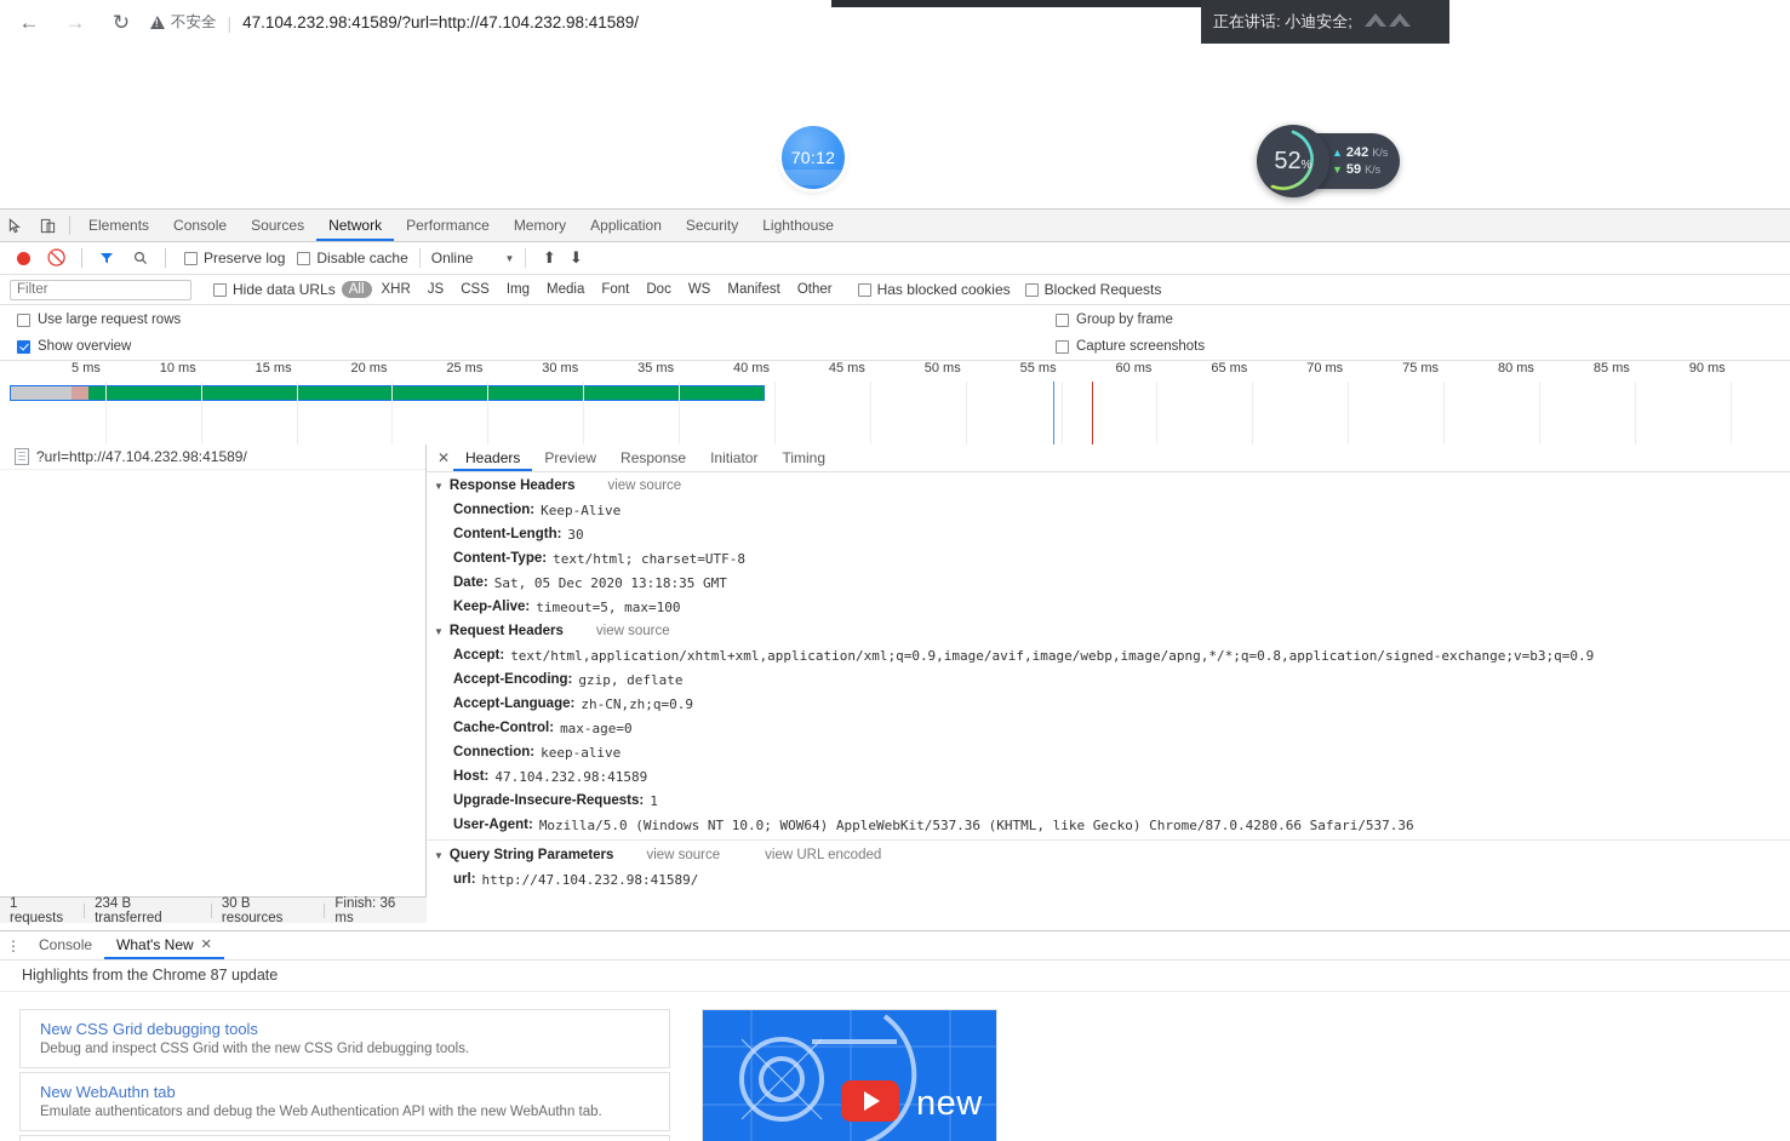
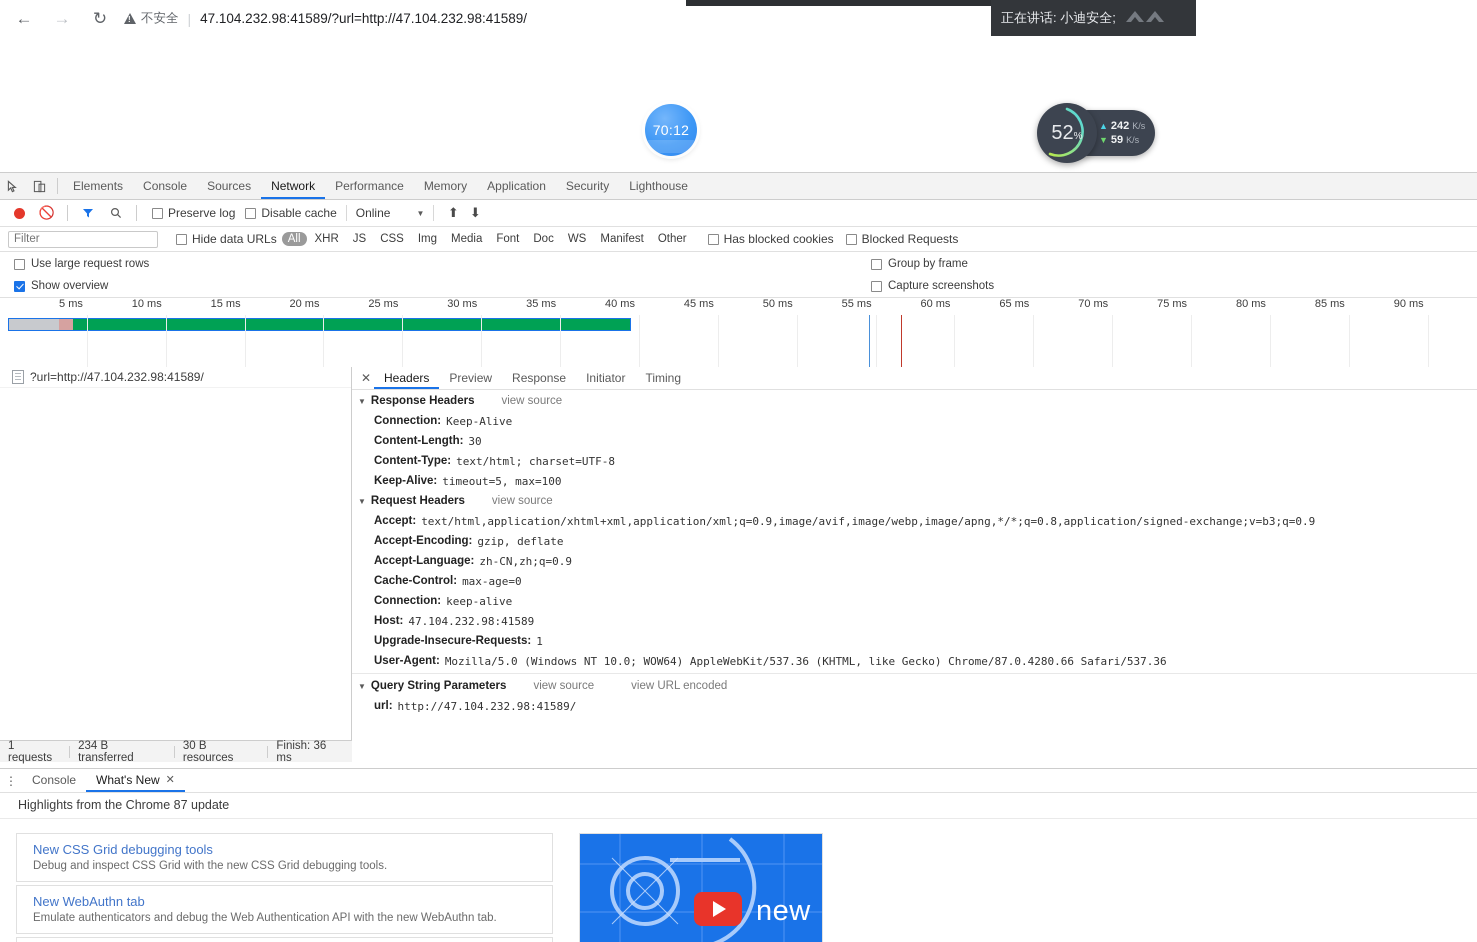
  ←
  →
  ↻
  不安全
  |
  47.104.232.98:41589/?url=http://47.104.232.98:41589/
  正在讲话: 小迪安全;
  70:12
  ▲
  242
  K/s
  ▼
  59
  K/s
  52
  %
  Elements
  Console
  Sources
  Network
  Performance
  Memory
  Application
  Security
  Lighthouse
  🚫
  Preserve log
  Disable cache
  Online
  ▼
  ⬆
  ⬇
  Filter
  Hide data URLs
  All
  XHR
  JS
  CSS
  Img
  Media
  Font
  Doc
  WS
  Manifest
  Other
  Has blocked cookies
  Blocked Requests
  Use large request rows
  Show overview
  Group by frame
  Capture screenshots
  5 ms
  10 ms
  15 ms
  20 ms
  25 ms
  30 ms
  35 ms
  40 ms
  45 ms
  50 ms
  55 ms
  60 ms
  65 ms
  70 ms
  75 ms
  80 ms
  85 ms
  90 ms
  ?url=http://47.104.232.98:41589/
  ✕
  Headers
  Preview
  Response
  Initiator
  Timing
  ▼
  Response Headers
  view source
  Connection:
  Keep-Alive
  Content-Length:
  30
  Content-Type:
  text/html; charset=UTF-8
- Date:
- Sat, 05 Dec 2020 13:18:35 GMT
  Keep-Alive:
  timeout=5, max=100
  ▼
  Request Headers
  view source
  Accept:
  text/html,application/xhtml+xml,application/xml;q=0.9,image/avif,image/webp,image/apng,*/*;q=0.8,application/signed-exchange;v=b3;q=0.9
  Accept-Encoding:
  gzip, deflate
  Accept-Language:
  zh-CN,zh;q=0.9
  Cache-Control:
  max-age=0
  Connection:
  keep-alive
  Host:
  47.104.232.98:41589
  Upgrade-Insecure-Requests:
  1
  User-Agent:
  Mozilla/5.0 (Windows NT 10.0; WOW64) AppleWebKit/537.36 (KHTML, like Gecko) Chrome/87.0.4280.66 Safari/537.36
  ▼
  Query String Parameters
  view source
  view URL encoded
  url:
  http://47.104.232.98:41589/
  1 requests
  234 B transferred
  30 B resources
  Finish: 36 ms
  ⋮
  Console
  What's New
  ✕
  Highlights from the Chrome 87 update
  New CSS Grid debugging tools
  Debug and inspect CSS Grid with the new CSS Grid debugging tools.
  New WebAuthn tab
  Emulate authenticators and debug the Web Authentication API with the new WebAuthn tab.
  new
